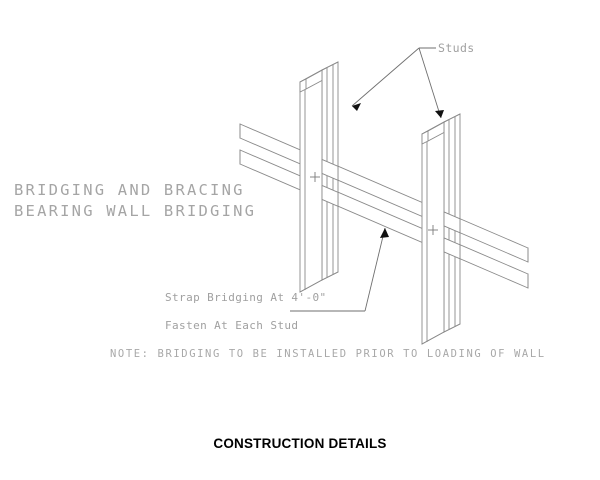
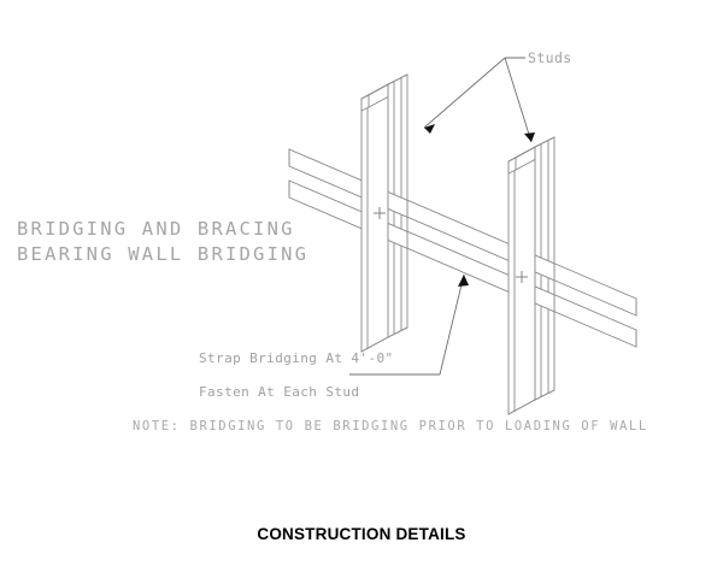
  Studs
  BRIDGING AND BRACING
  BEARING WALL BRIDGING
  Strap Bridging At 4'-0"
  Fasten At Each Stud
- NOTE: BRIDGING TO BE INSTALLED PRIOR TO LOADING OF WALL
+ NOTE: BRIDGING TO BE BRIDGING PRIOR TO LOADING OF WALL
  CONSTRUCTION DETAILS
